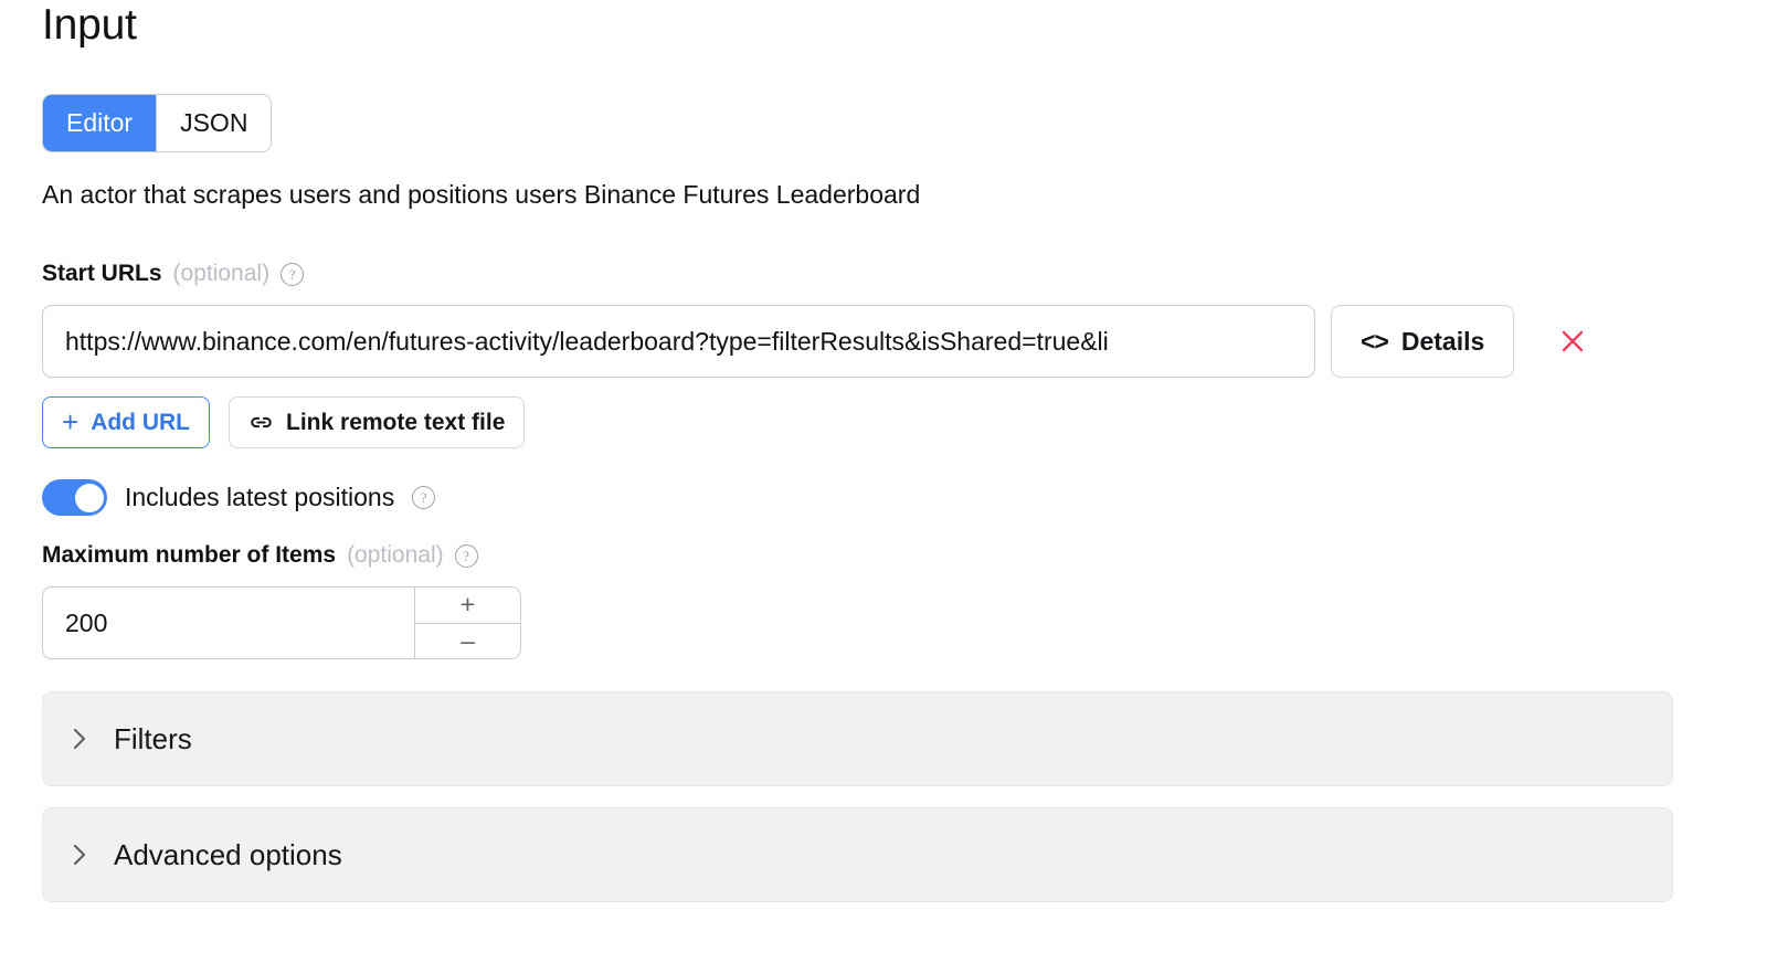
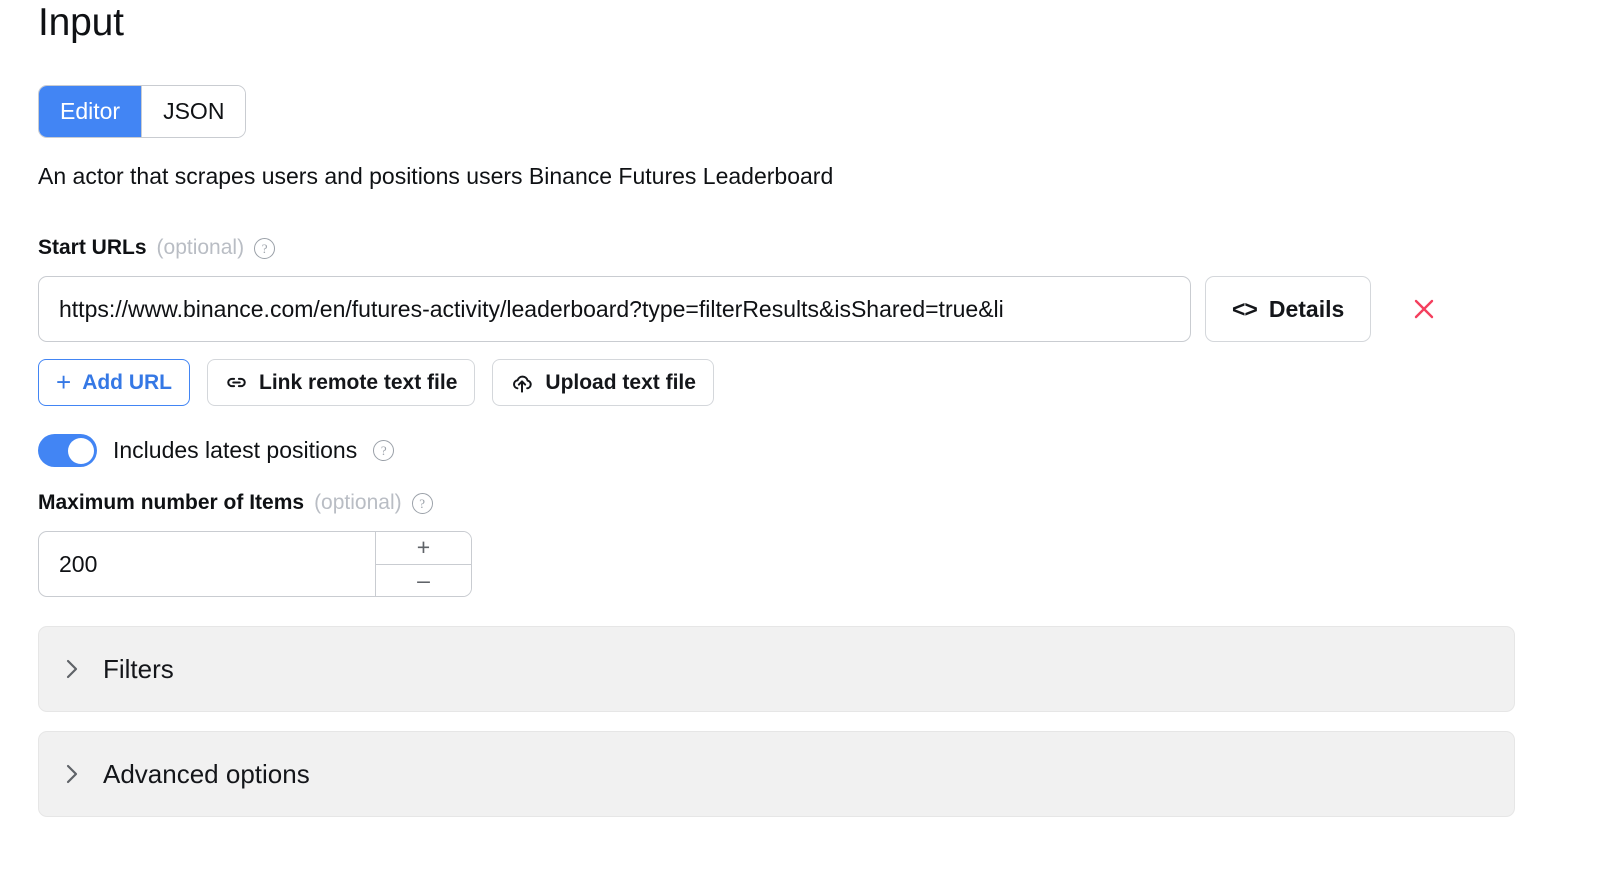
  Input
  Editor
  JSON
  An actor that scrapes users and positions users Binance Futures Leaderboard
  Start URLs
  (optional)
  ?
  https://www.binance.com/en/futures-activity/leaderboard?type=filterResults&isShared=true&li
  <>
  Details
  +
  Add URL
  Link remote text file
+ Upload text file
  Includes latest positions
  ?
  Maximum number of Items
  (optional)
  ?
  200
  +
  –
  Filters
  Advanced options
